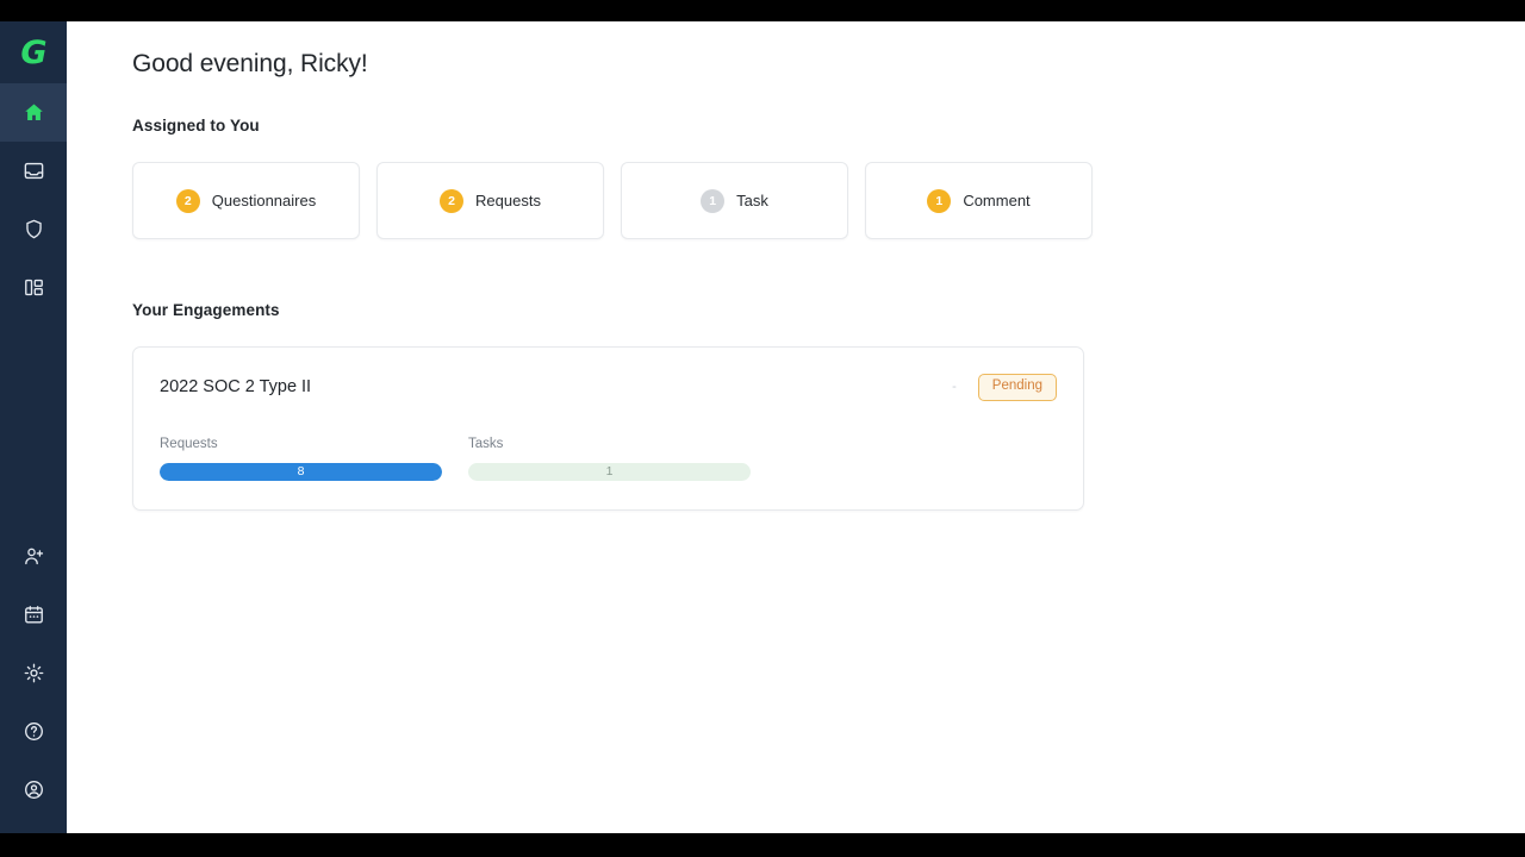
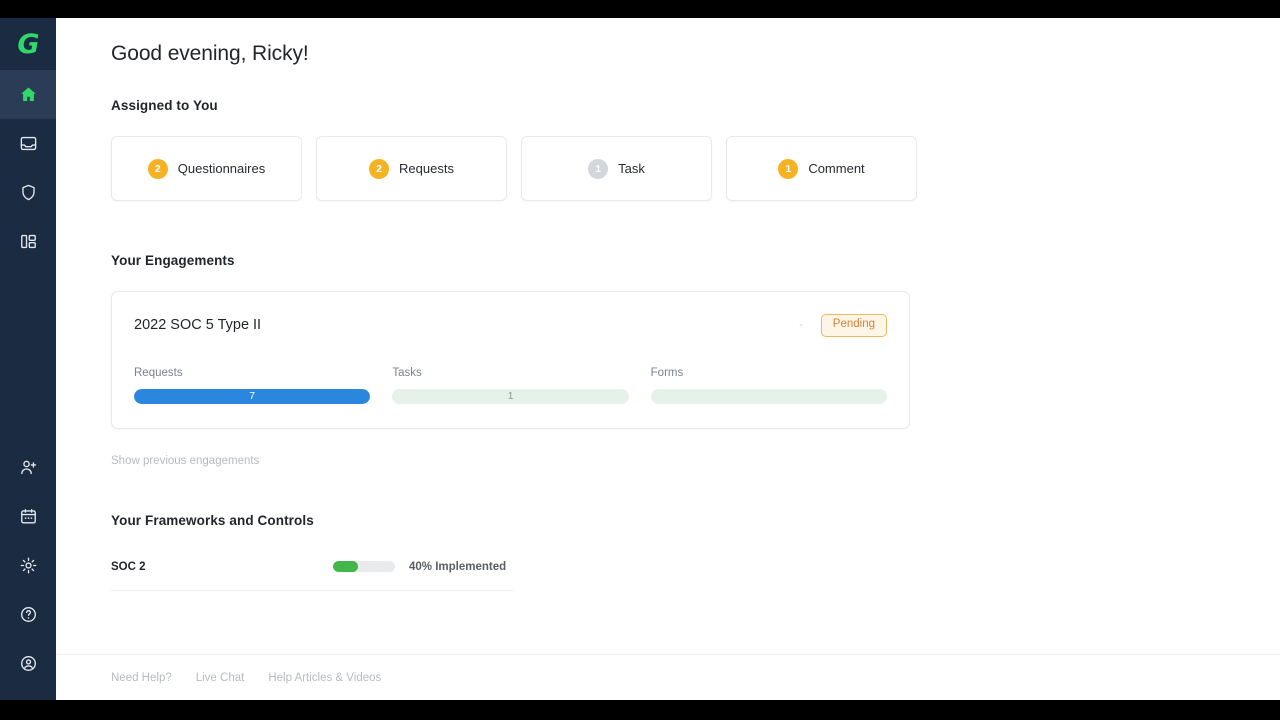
  G
  Good evening, Ricky!
  Assigned to You
  2
  Questionnaires
  2
  Requests
  1
  Task
  1
  Comment
  Your Engagements
- 2022 SOC 2 Type II
+ 2022 SOC 5 Type II
  -
  Pending
  Requests
- 8
+ 7
  Tasks
  1
+ Forms
+ Show previous engagements
+ Your Frameworks and Controls
+ SOC 2
+ 40% Implemented
+ Need Help?
+ Live Chat
+ Help Articles & Videos
